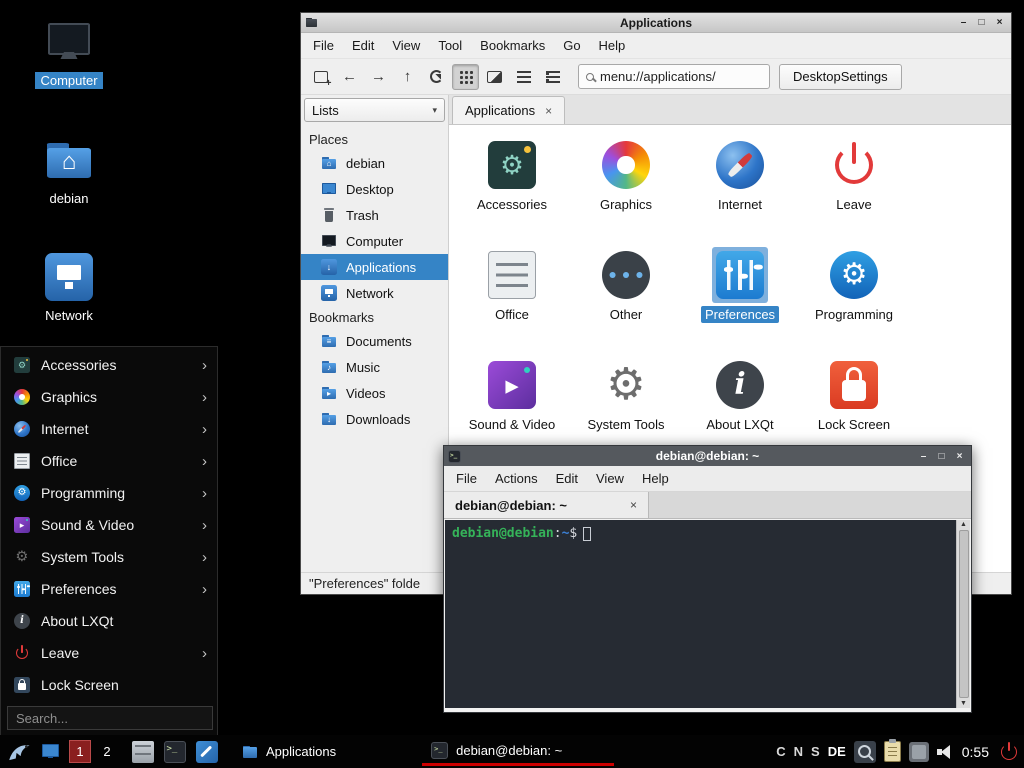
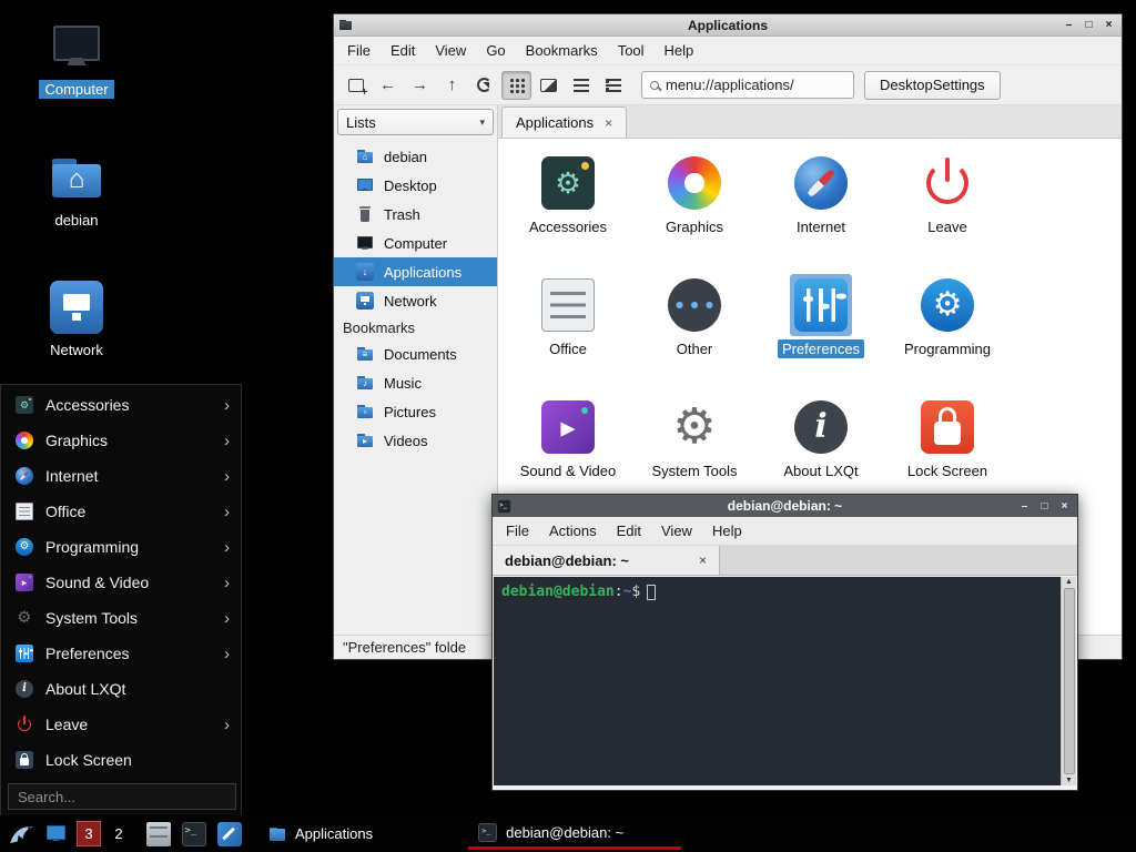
  Computer
  debian
  Network
  Accessories
  Graphics
  Internet
  Office
  Programming
  Sound & Video
  System Tools
  Preferences
  About LXQt
  Leave
  Lock Screen
  Search...
  Applications
  File
  Edit
  View
- Tool
+ Go
  Bookmarks
- Go
+ Tool
  Help
  menu://applications/
  DesktopSettings
  Lists
- Places
  debian
  Desktop
  Trash
  Computer
  Applications
  Network
  Bookmarks
  Documents
  Music
+ Pictures
  Videos
- Downloads
  Applications
  Accessories
  Graphics
  Internet
  Leave
  Office
  Other
  Preferences
  Programming
  Sound & Video
  System Tools
  About LXQt
  Lock Screen
  "Preferences" folde
  debian@debian: ~
  File
  Actions
  Edit
  View
  Help
  debian@debian: ~
  debian@debian:~$
- 1
+ 3
  2
  Applications
  debian@debian: ~
- C
- N
- S
- DE
- 0:55
